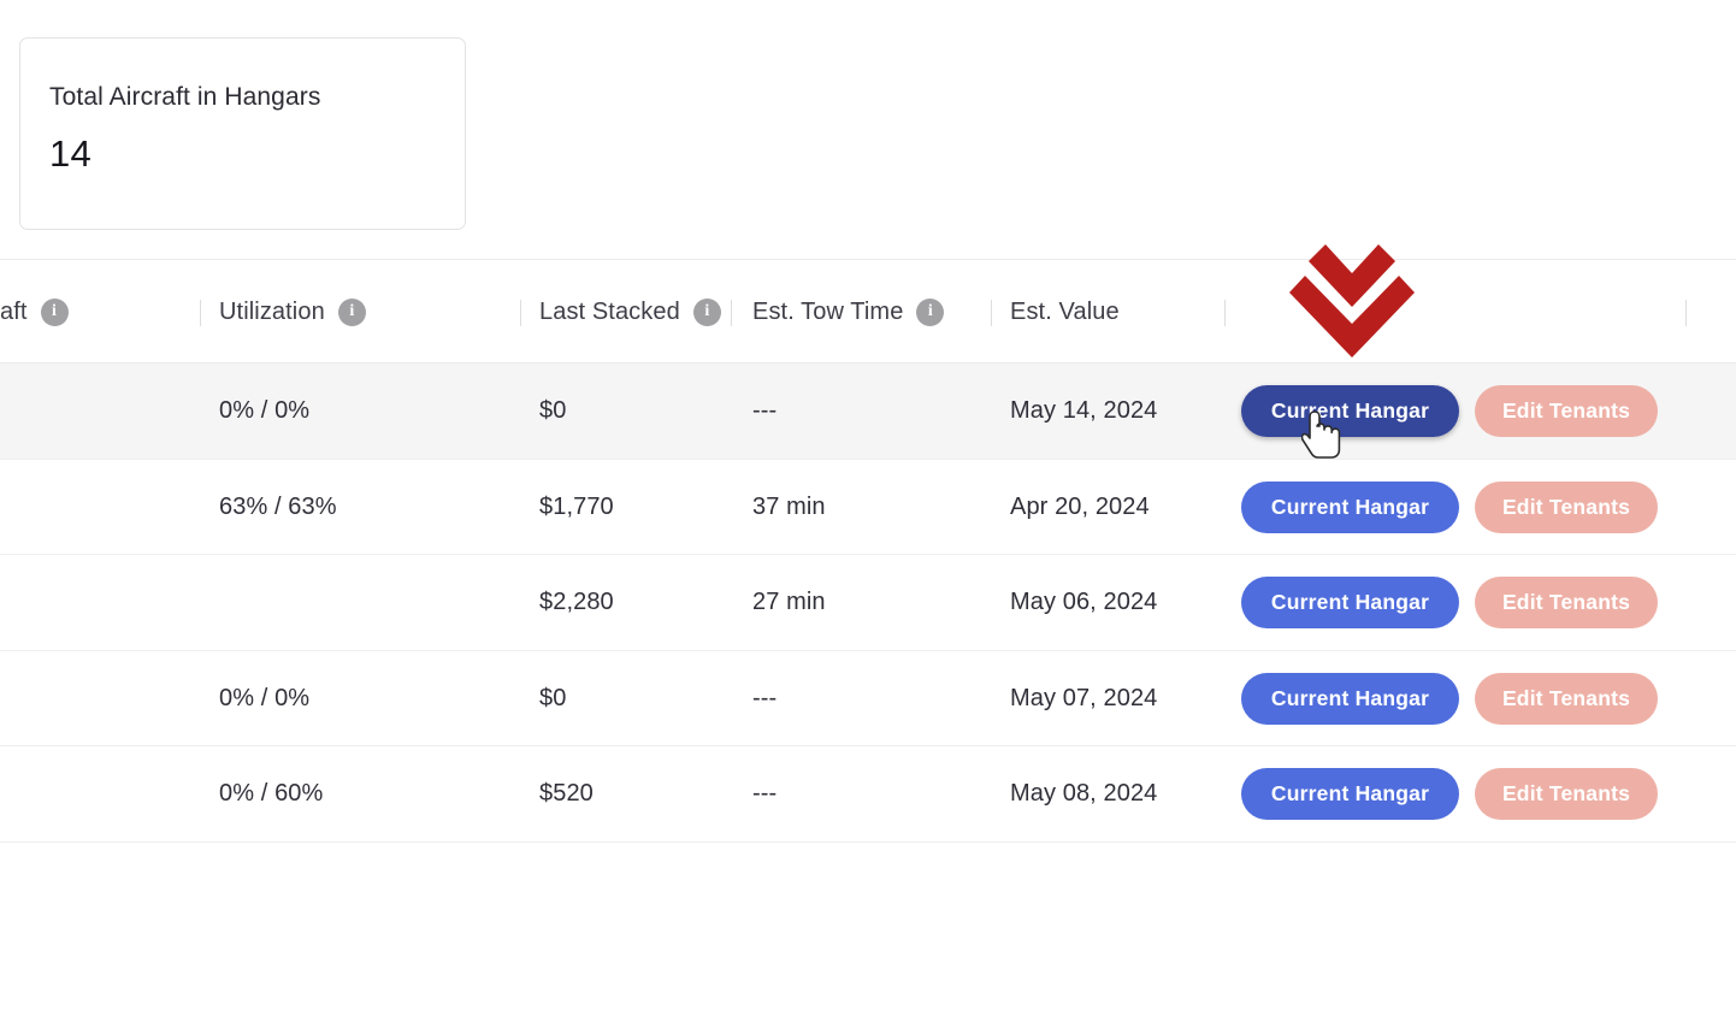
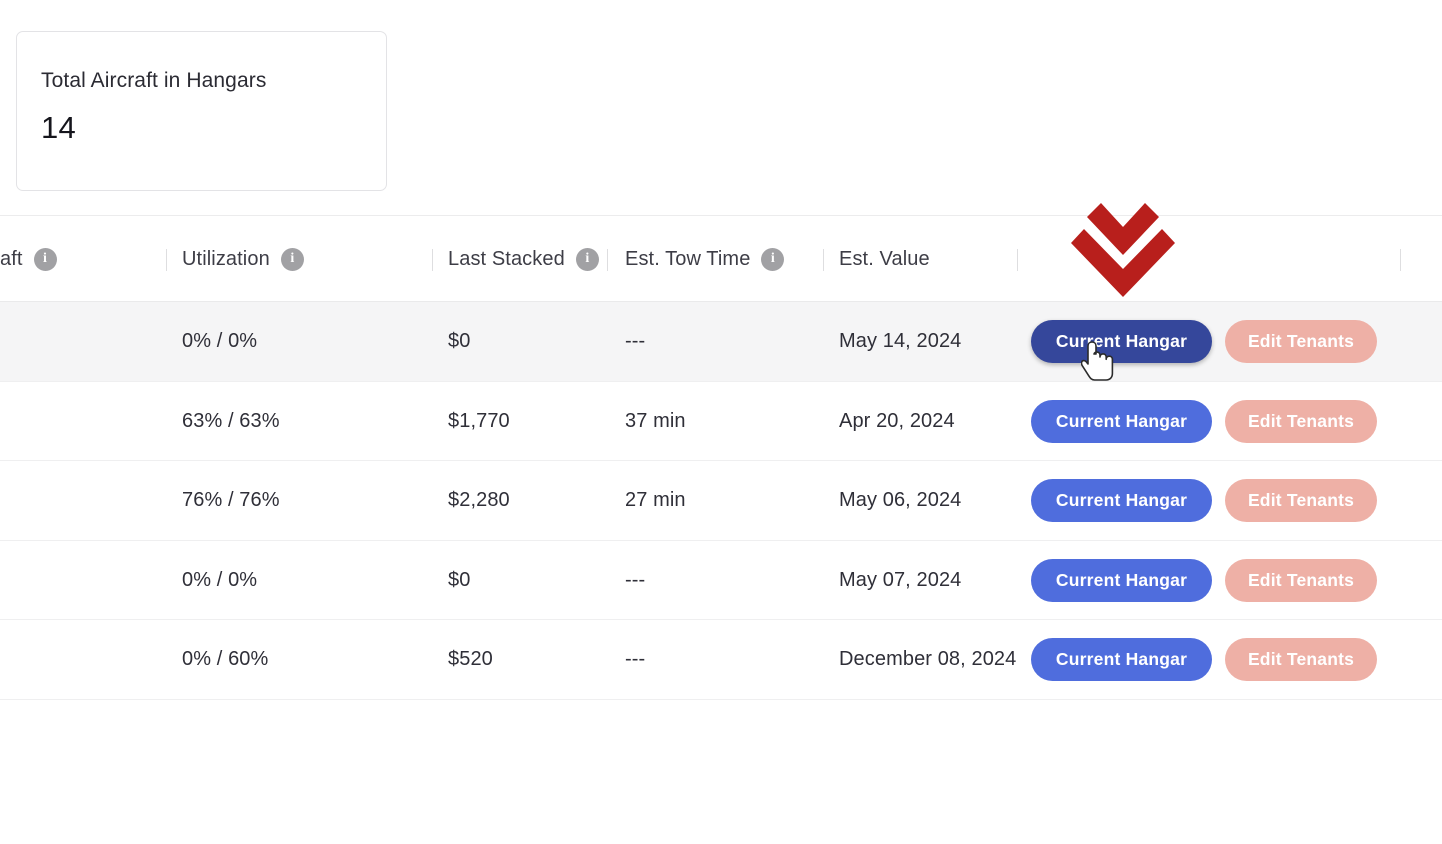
  Total Aircraft in Hangars
  14
  aft
  i
  Utilization
  i
  Last Stacked
  i
  Est. Tow Time
  i
  Est. Value
  0% / 0%
  $0
  ---
  May 14, 2024
  Current Hangar
  Edit Tenants
  63% / 63%
  $1,770
  37 min
  Apr 20, 2024
  Current Hangar
  Edit Tenants
+ 76% / 76%
  $2,280
  27 min
  May 06, 2024
  Current Hangar
  Edit Tenants
  0% / 0%
  $0
  ---
  May 07, 2024
  Current Hangar
  Edit Tenants
  0% / 60%
  $520
  ---
- May 08, 2024
+ December 08, 2024
  Current Hangar
  Edit Tenants
